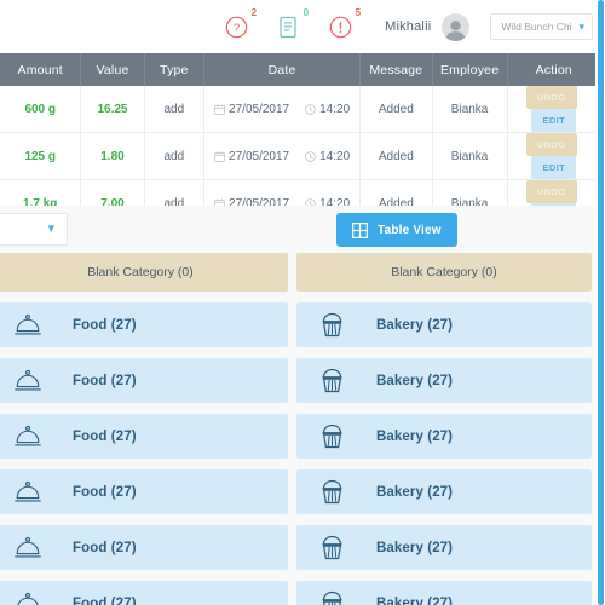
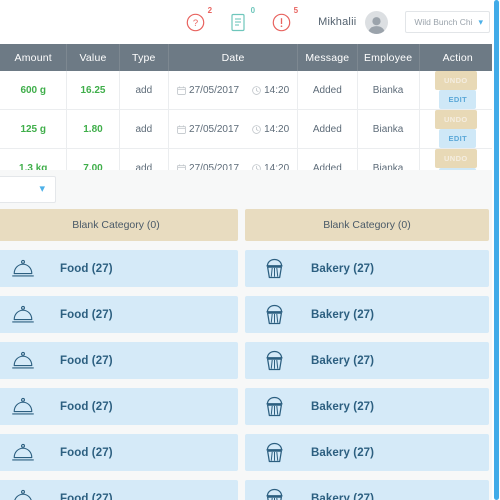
  ?
  2
  0
  5
  Mikhalii
  Wild Bunch Chi
  ▾
  Amount	Value	Type	Date	Message	Employee	Action
  600 g	16.25	add	27/05/2017 14:20	Added	Bianka	UNDOEDIT
  125 g	1.80	add	27/05/2017 14:20	Added	Bianka	UNDOEDIT
- 1.7 kg	7.00	add	27/05/2017 14:20	Added	Bianka	UNDO
+ 1.3 kg	7.00	add	27/05/2017 14:20	Added	Bianka	UNDO
  ▾
- Table View
  Blank Category (0)
  Food (27)
  Food (27)
  Food (27)
  Food (27)
  Food (27)
  Food (27)
  Blank Category (0)
  Bakery (27)
  Bakery (27)
  Bakery (27)
  Bakery (27)
  Bakery (27)
  Bakery (27)
